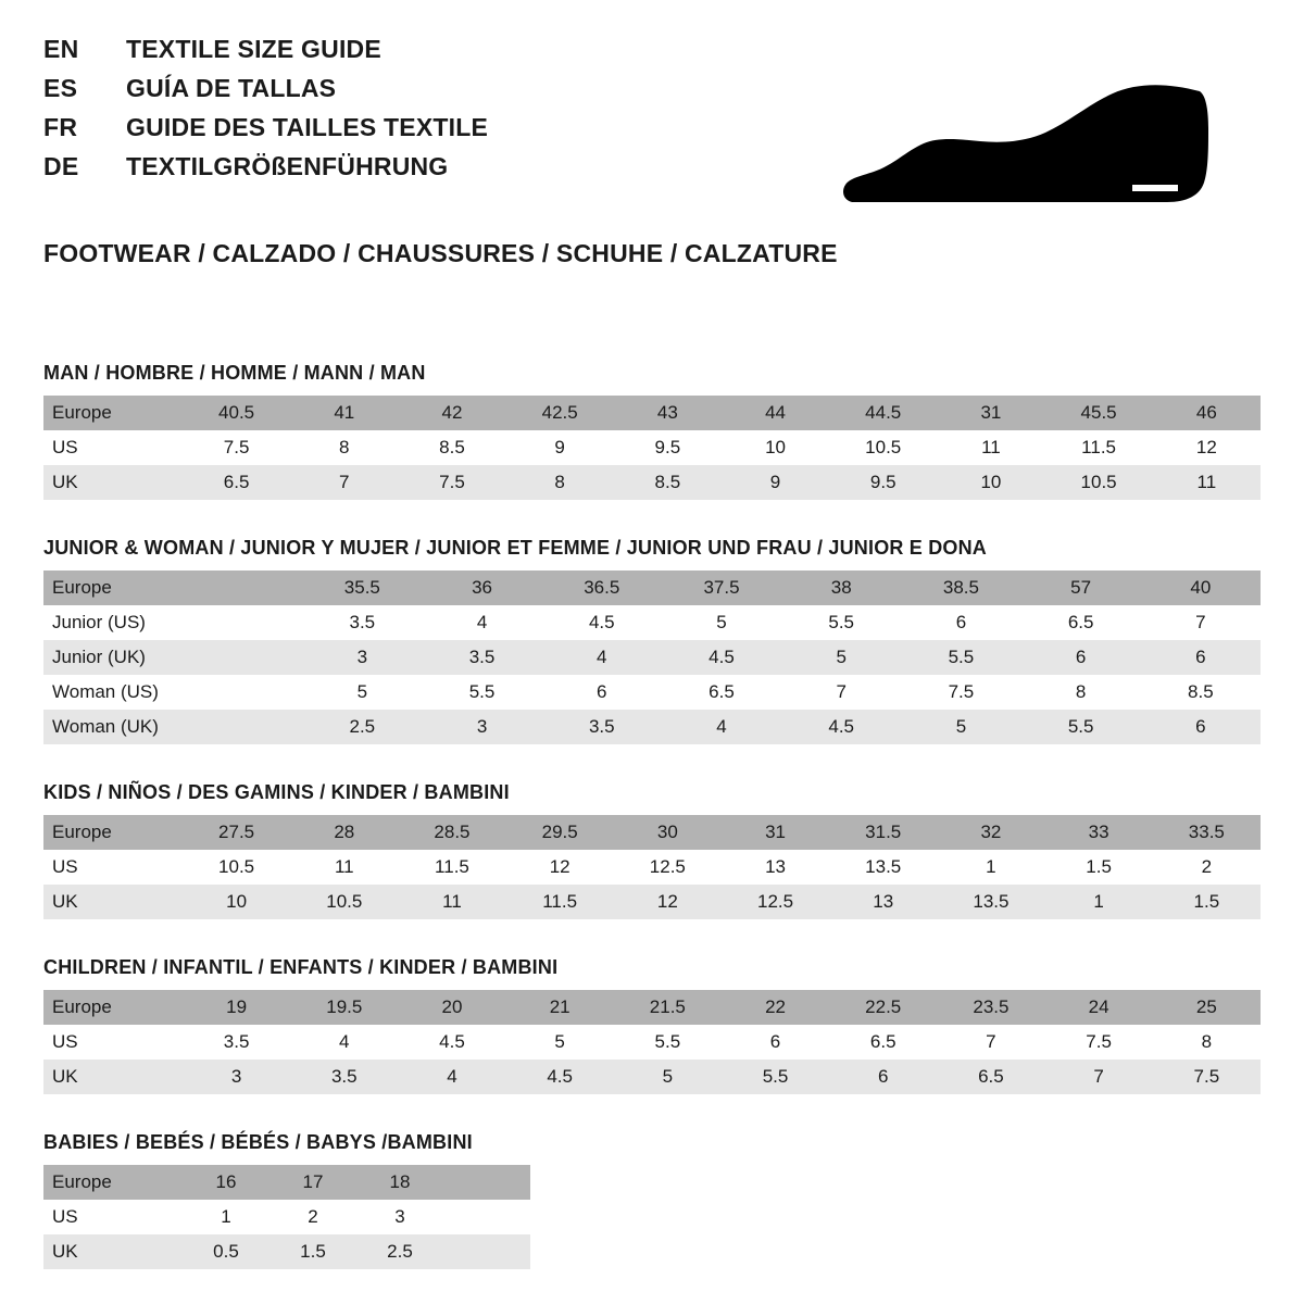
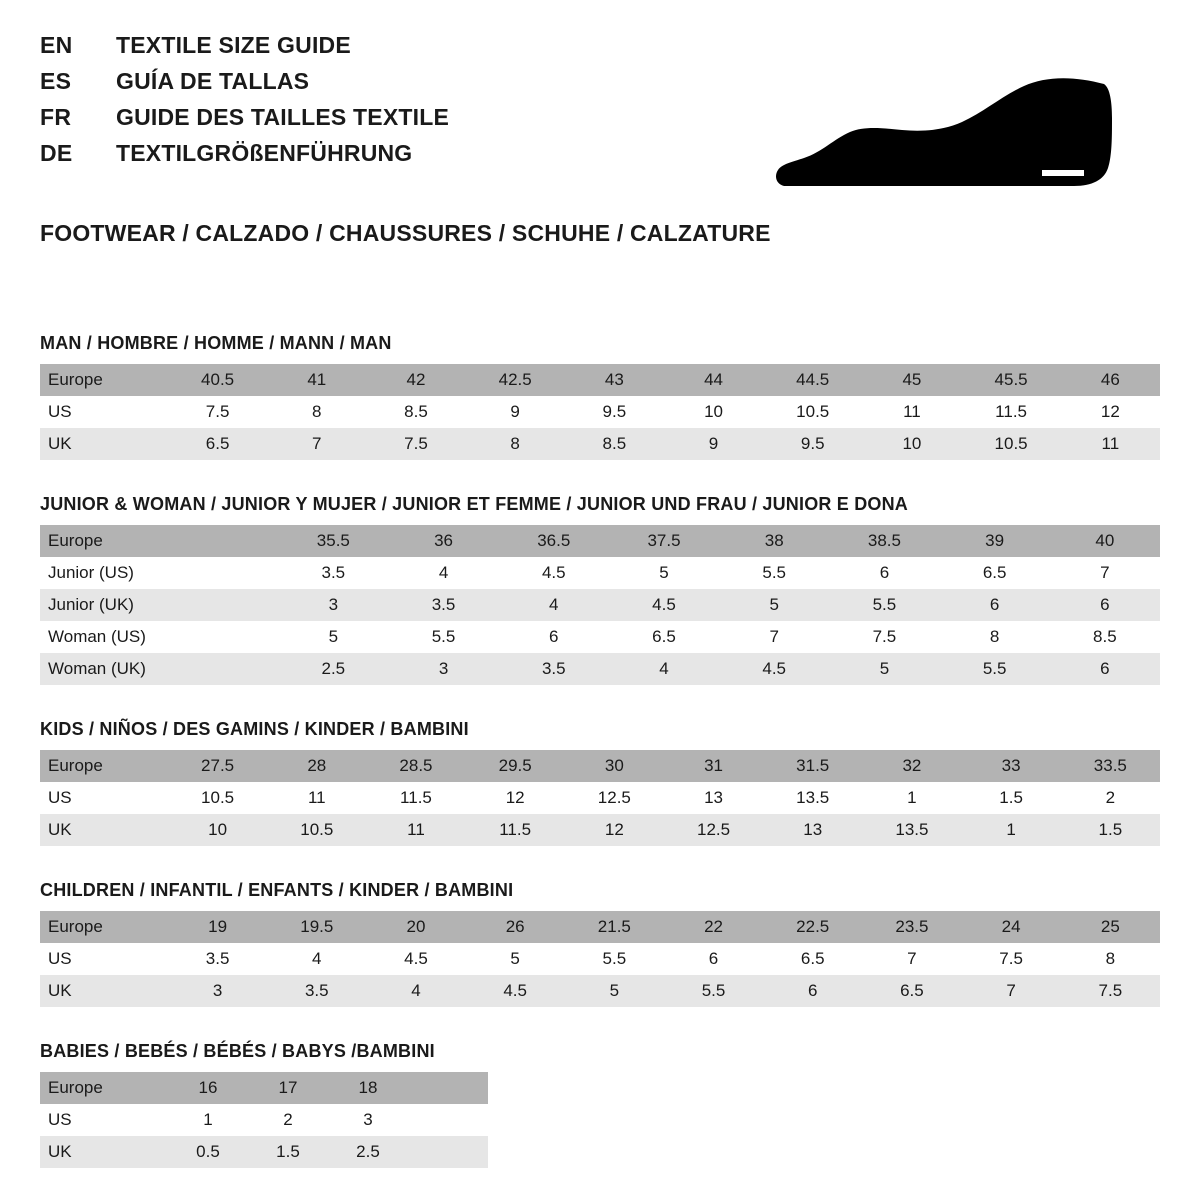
  EN
  TEXTILE SIZE GUIDE
  ES
  GUÍA DE TALLAS
  FR
  GUIDE DES TAILLES TEXTILE
  DE
  TEXTILGRÖßENFÜHRUNG
  FOOTWEAR / CALZADO / CHAUSSURES / SCHUHE / CALZATURE
  MAN / HOMBRE / HOMME / MANN / MAN
- Europe	40.5	41	42	42.5	43	44	44.5	31	45.5	46
+ Europe	40.5	41	42	42.5	43	44	44.5	45	45.5	46
  US	7.5	8	8.5	9	9.5	10	10.5	11	11.5	12
  UK	6.5	7	7.5	8	8.5	9	9.5	10	10.5	11
  JUNIOR & WOMAN / JUNIOR Y MUJER / JUNIOR ET FEMME / JUNIOR UND FRAU / JUNIOR E DONA
- Europe		35.5	36	36.5	37.5	38	38.5	57	40
+ Europe		35.5	36	36.5	37.5	38	38.5	39	40
  Junior (US)		3.5	4	4.5	5	5.5	6	6.5	7
  Junior (UK)		3	3.5	4	4.5	5	5.5	6	6
  Woman (US)		5	5.5	6	6.5	7	7.5	8	8.5
  Woman (UK)		2.5	3	3.5	4	4.5	5	5.5	6
  KIDS / NIÑOS / DES GAMINS / KINDER / BAMBINI
  Europe	27.5	28	28.5	29.5	30	31	31.5	32	33	33.5
  US	10.5	11	11.5	12	12.5	13	13.5	1	1.5	2
  UK	10	10.5	11	11.5	12	12.5	13	13.5	1	1.5
  CHILDREN / INFANTIL / ENFANTS / KINDER / BAMBINI
- Europe	19	19.5	20	21	21.5	22	22.5	23.5	24	25
+ Europe	19	19.5	20	26	21.5	22	22.5	23.5	24	25
  US	3.5	4	4.5	5	5.5	6	6.5	7	7.5	8
  UK	3	3.5	4	4.5	5	5.5	6	6.5	7	7.5
  BABIES / BEBÉS / BÉBÉS / BABYS /BAMBINI
  Europe	16	17	18
  US	1	2	3
  UK	0.5	1.5	2.5
